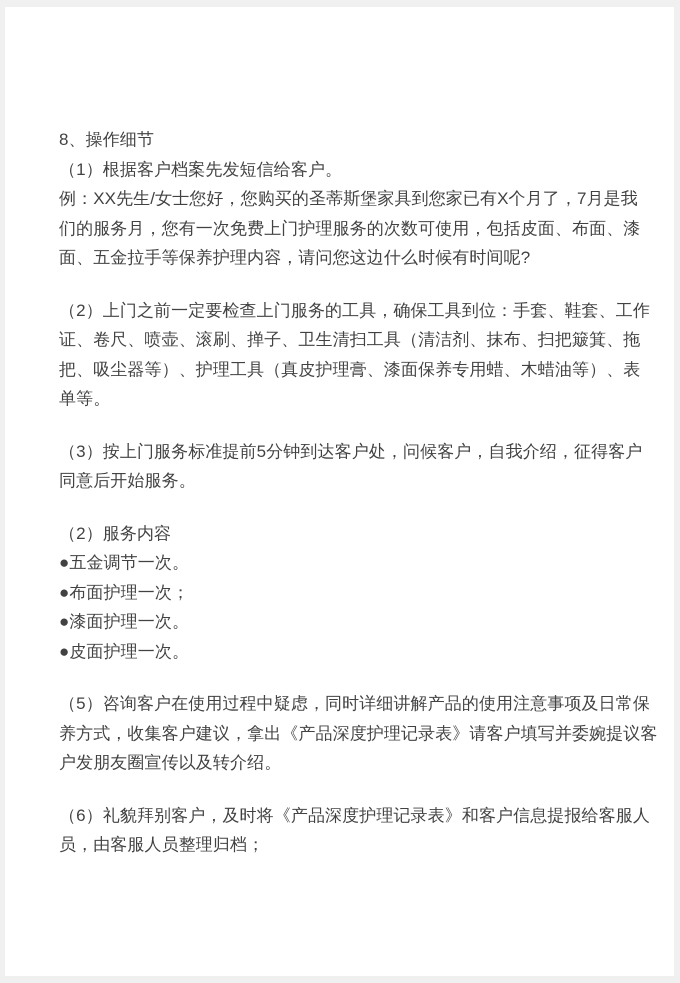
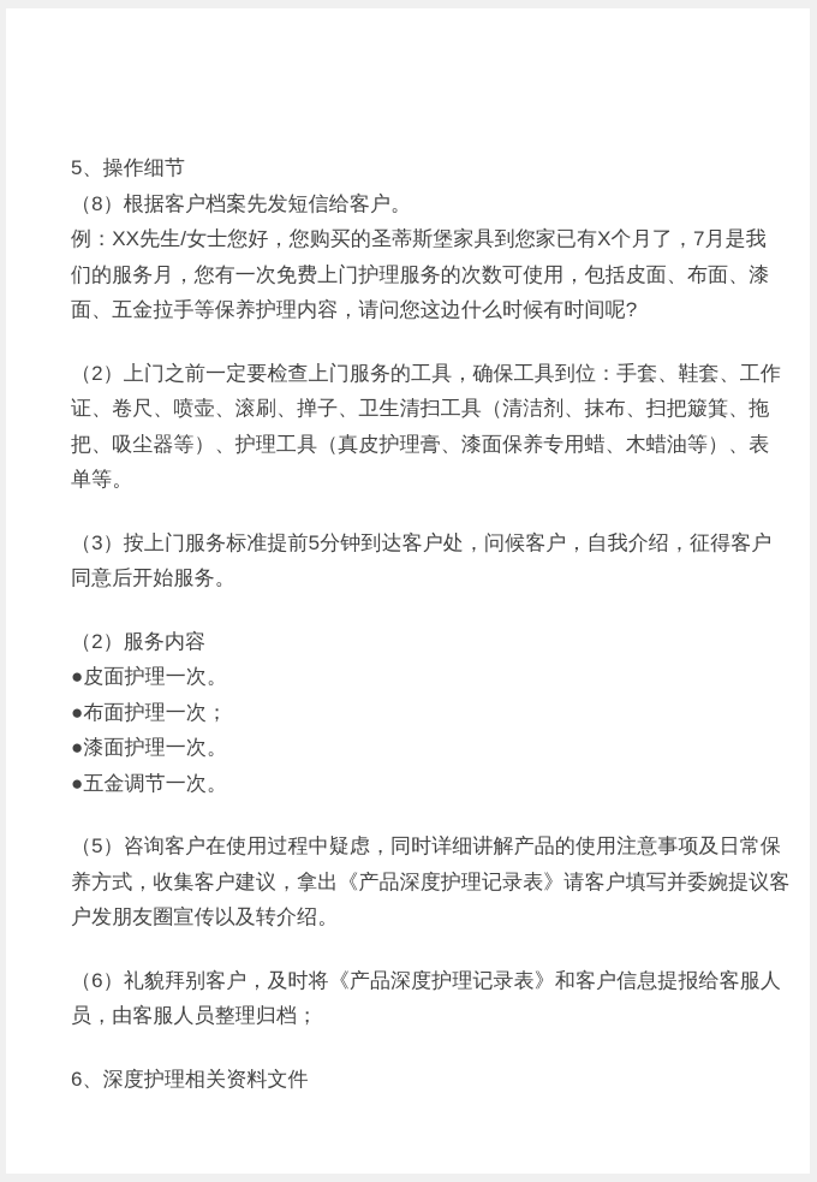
- 8、操作细节
+ 5、操作细节
- （1）根据客户档案先发短信给客户。
+ （8）根据客户档案先发短信给客户。
  例：XX先生/女士您好，您购买的圣蒂斯堡家具到您家已有X个月了，7月是我
  们的服务月，您有一次免费上门护理服务的次数可使用，包括皮面、布面、漆
  面、五金拉手等保养护理内容，请问您这边什么时候有时间呢?
  （2）上门之前一定要检查上门服务的工具，确保工具到位：手套、鞋套、工作
  证、卷尺、喷壶、滚刷、掸子、卫生清扫工具（清洁剂、抹布、扫把簸箕、拖
  把、吸尘器等）、护理工具（真皮护理膏、漆面保养专用蜡、木蜡油等）、表
  单等。
  （3）按上门服务标准提前5分钟到达客户处，问候客户，自我介绍，征得客户
  同意后开始服务。
  （2）服务内容
- ●五金调节一次。
+ ●皮面护理一次。
  ●布面护理一次；
  ●漆面护理一次。
- ●皮面护理一次。
+ ●五金调节一次。
  （5）咨询客户在使用过程中疑虑，同时详细讲解产品的使用注意事项及日常保
  养方式，收集客户建议，拿出《产品深度护理记录表》请客户填写并委婉提议客
  户发朋友圈宣传以及转介绍。
  （6）礼貌拜别客户，及时将《产品深度护理记录表》和客户信息提报给客服人
  员，由客服人员整理归档；
+ 6、深度护理相关资料文件
